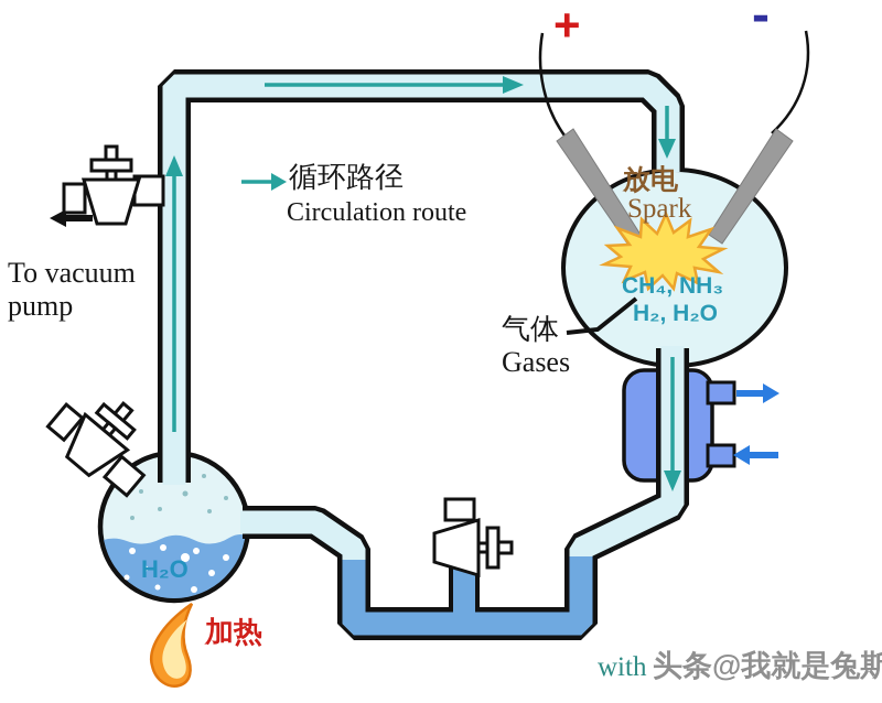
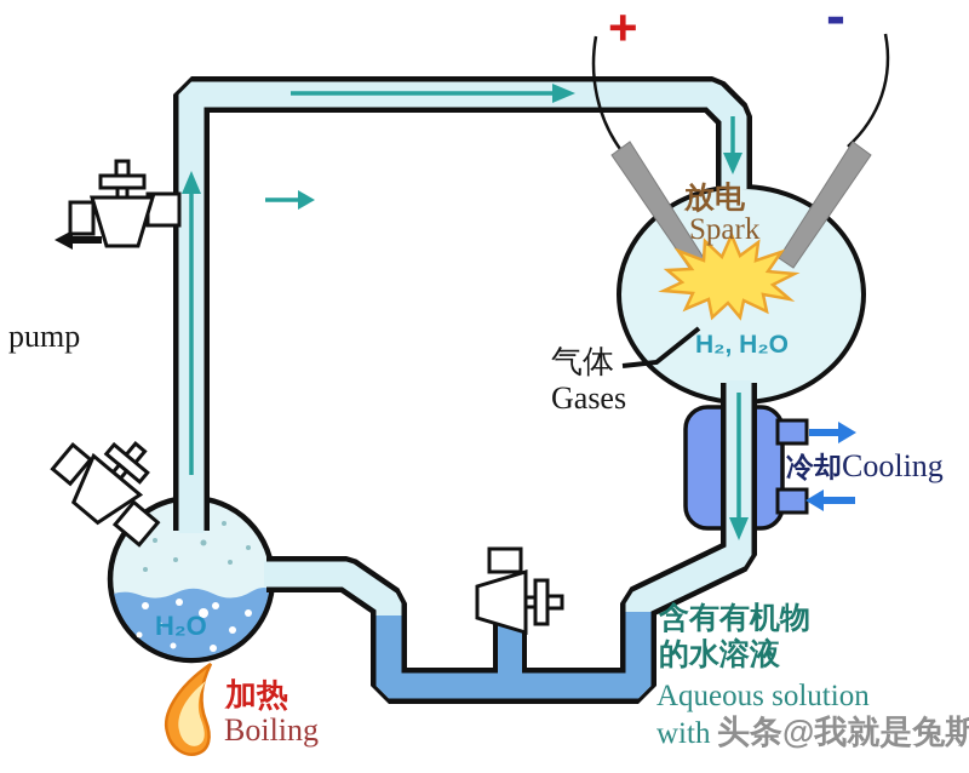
  +
  -
- 循环路径
- Circulation route
- To vacuum
  pump
  放电
  Spark
- CH₄, NH₃
  H₂, H₂O
  气体
  Gases
+ 冷却Cooling
  H₂O
  加热
+ Boiling
+ 含有有机物
+ 的水溶液
+ Aqueous solution
  with
  头条@我就是兔斯
